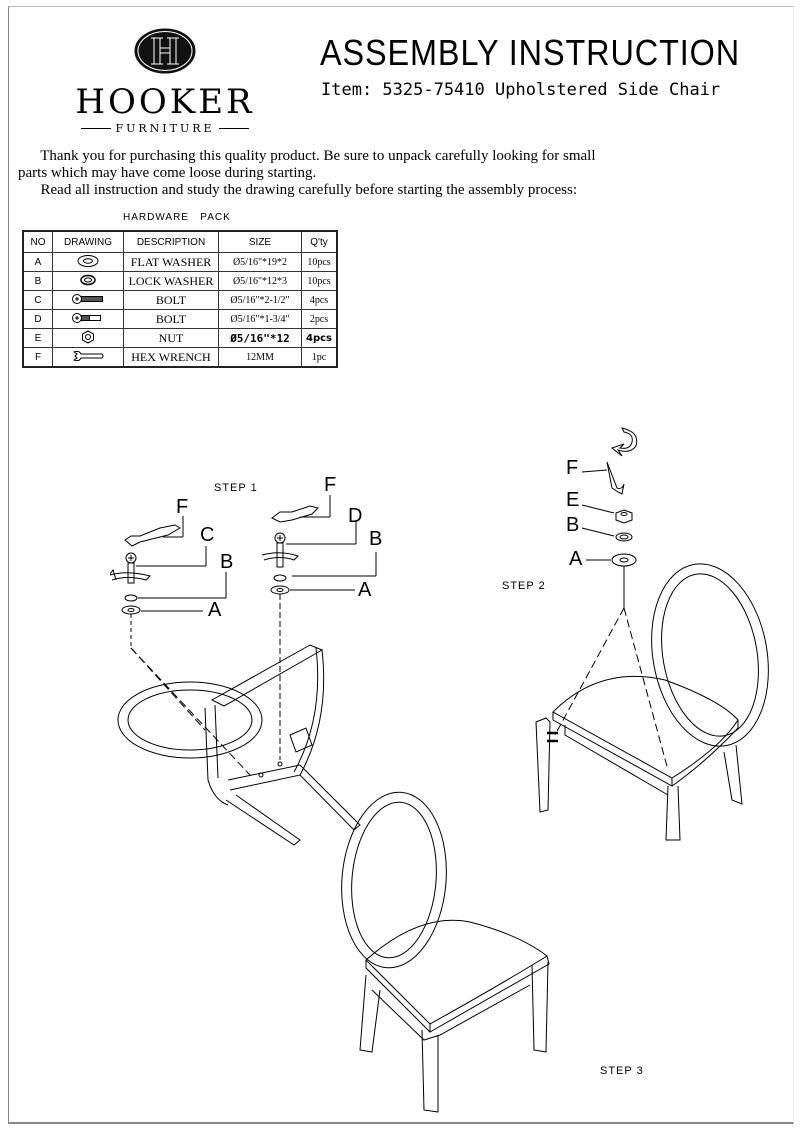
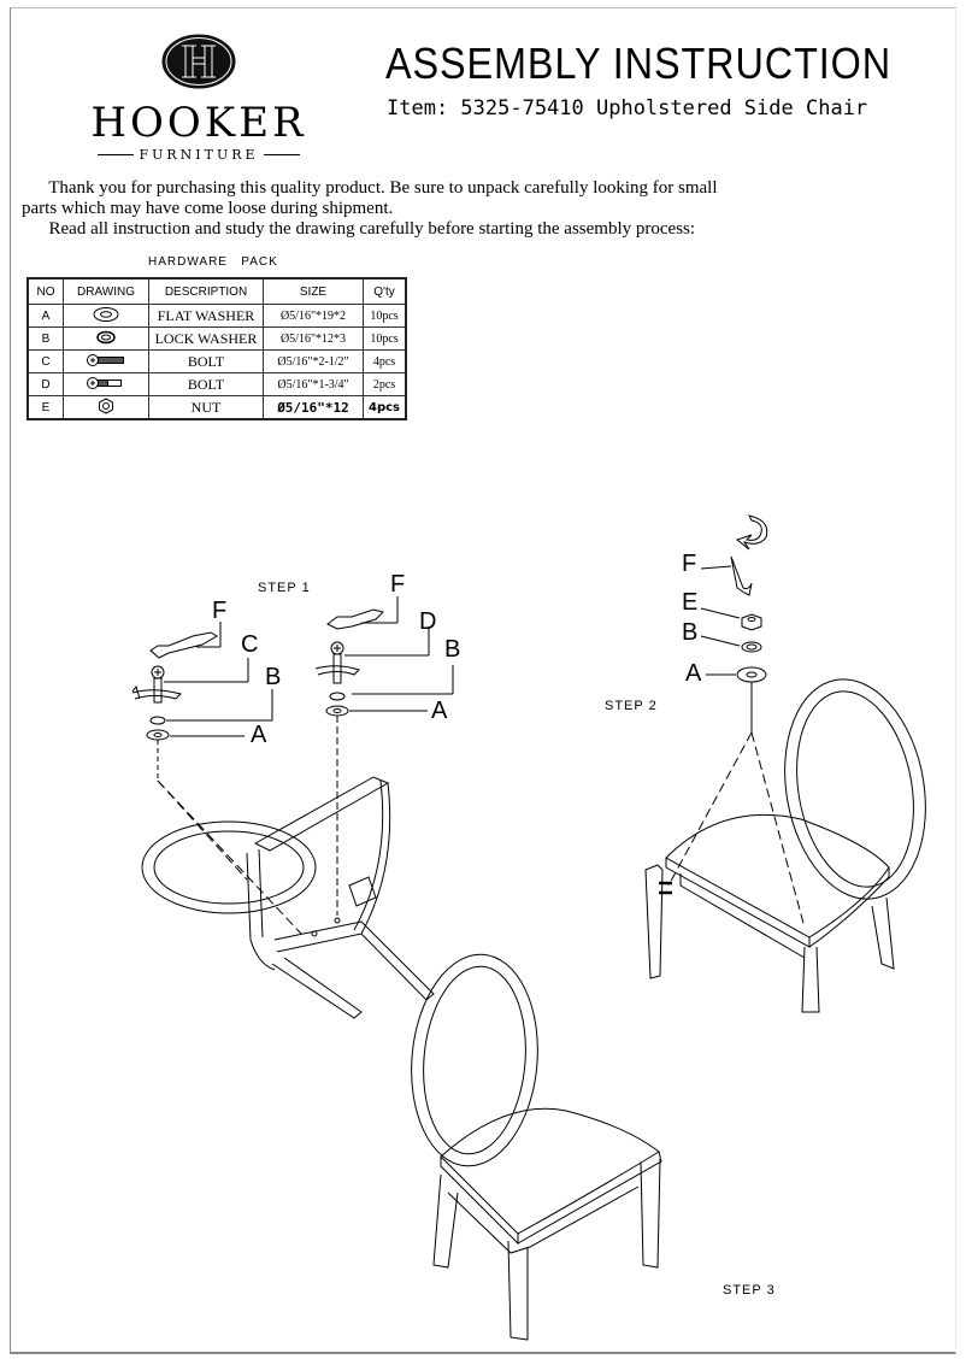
  HOOKER
  FURNITURE
  ASSEMBLY INSTRUCTION
  Item: 5325-75410 Upholstered Side Chair
  Thank you for purchasing this quality product. Be sure to unpack carefully looking for small
- parts which may have come loose during starting.
+ parts which may have come loose during shipment.
  Read all instruction and study the drawing carefully before starting the assembly process:
  HARDWARE PACK
  NO	DRAWING	DESCRIPTION	SIZE	Q'ty
  A		FLAT WASHER	Ø5/16"*19*2	10pcs
  B		LOCK WASHER	Ø5/16"*12*3	10pcs
  C		BOLT	Ø5/16"*2-1/2"	4pcs
  D		BOLT	Ø5/16"*1-3/4"	2pcs
  E		NUT	Ø5/16"*12	4pcs
- F		HEX WRENCH	12MM	1pc
  STEP 1
  F
  C
  B
  A
  F
  D
  B
  A
  STEP 2
  F
  E
  B
  A
  STEP 3
